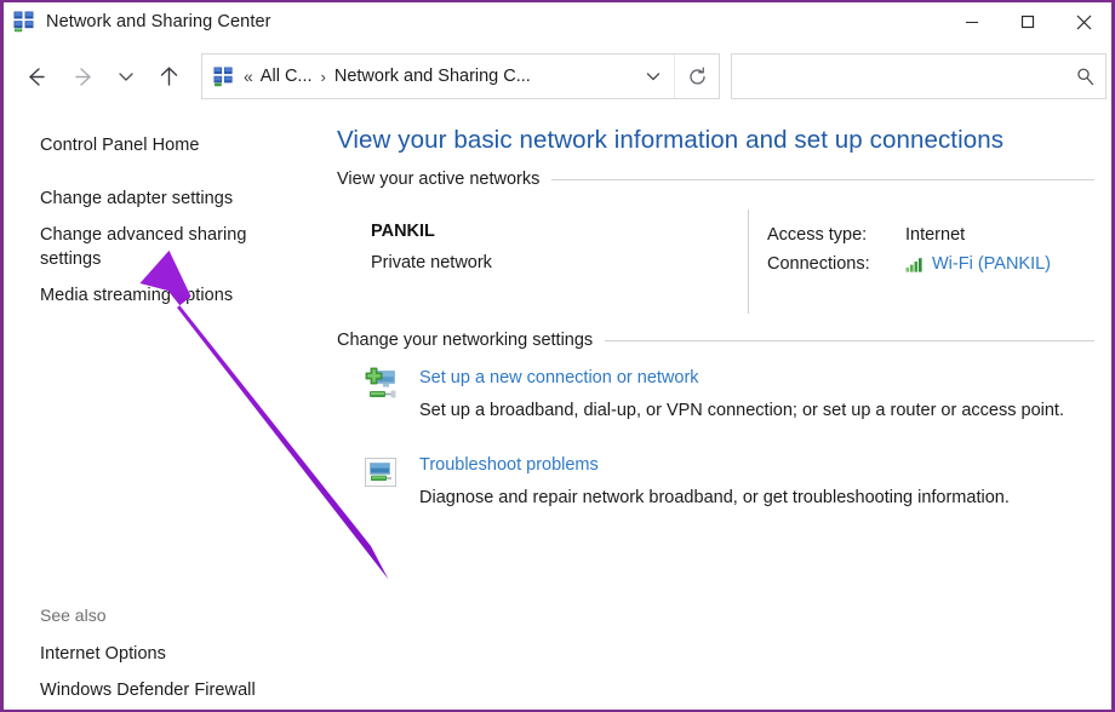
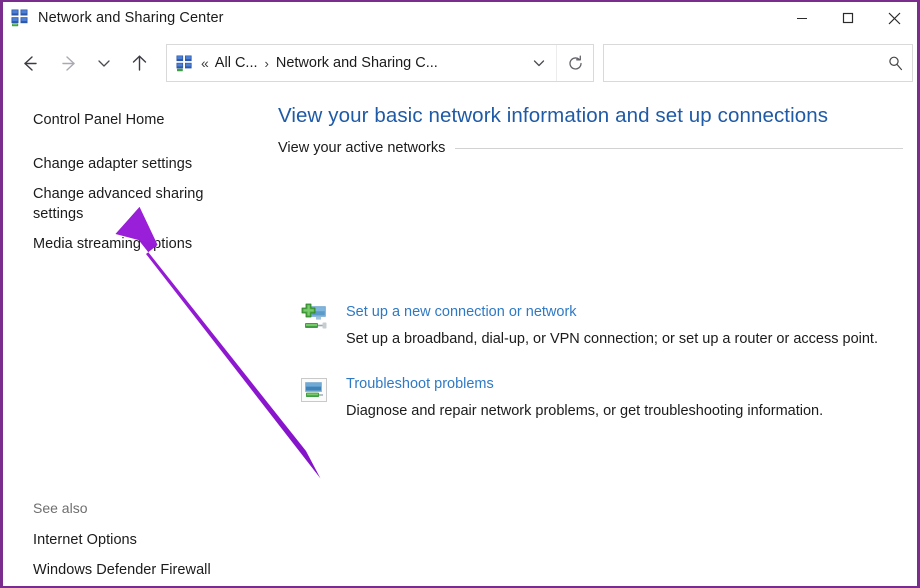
  Network and Sharing Center
  «
  All C...
  ›
  Network and Sharing C...
  Control Panel Home
  Change adapter settings
  Change advanced sharing settings
  Media streamingptions
  See also
  Internet Options
  Windows Defender Firewall
  View your basic network information and set up connections
  View your active networks
- PANKIL
- Private network
- Access type:
- Internet
- Connections:
- Wi-Fi (PANKIL)
- Change your networking settings
  Set up a new connection or network
  Set up a broadband, dial-up, or VPN connection; or set up a router or access point.
  Troubleshoot problems
- Diagnose and repair network broadband, or get troubleshooting information.
+ Diagnose and repair network problems, or get troubleshooting information.
